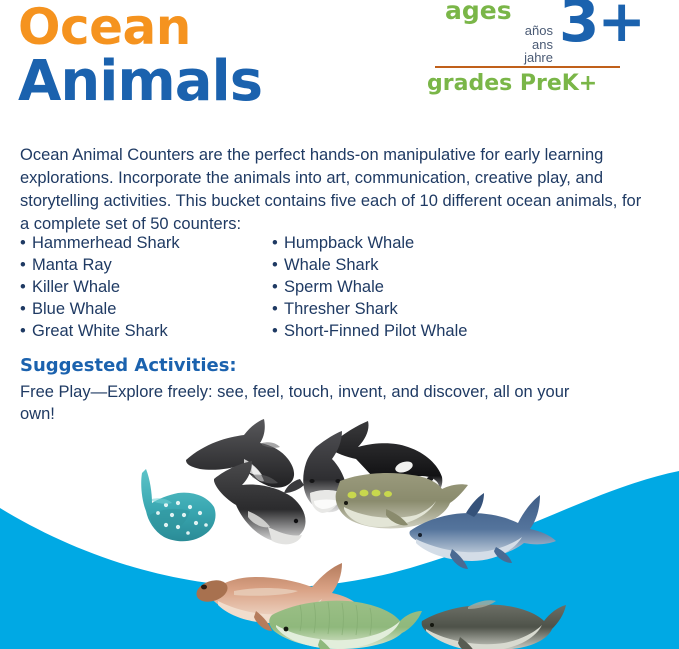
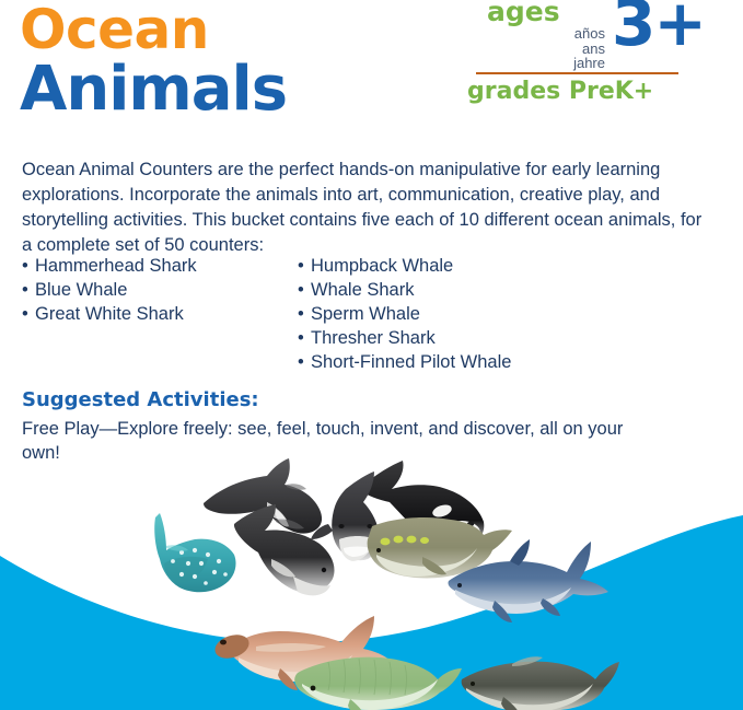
  Ocean
  Animals
  ages
  años
  ans
  jahre
  3+
  grades PreK+
  Ocean Animal Counters are the perfect hands-on manipulative for early learning explorations. Incorporate the animals into art, communication, creative play, and storytelling activities. This bucket contains five each of 10 different ocean animals, for a complete set of 50 counters:
  • Hammerhead Shark
- • Manta Ray
- • Killer Whale
  • Blue Whale
  • Great White Shark
  • Humpback Whale
  • Whale Shark
  • Sperm Whale
  • Thresher Shark
  • Short-Finned Pilot Whale
  Suggested Activities:
  Free Play—Explore freely: see, feel, touch, invent, and discover, all on your own!
